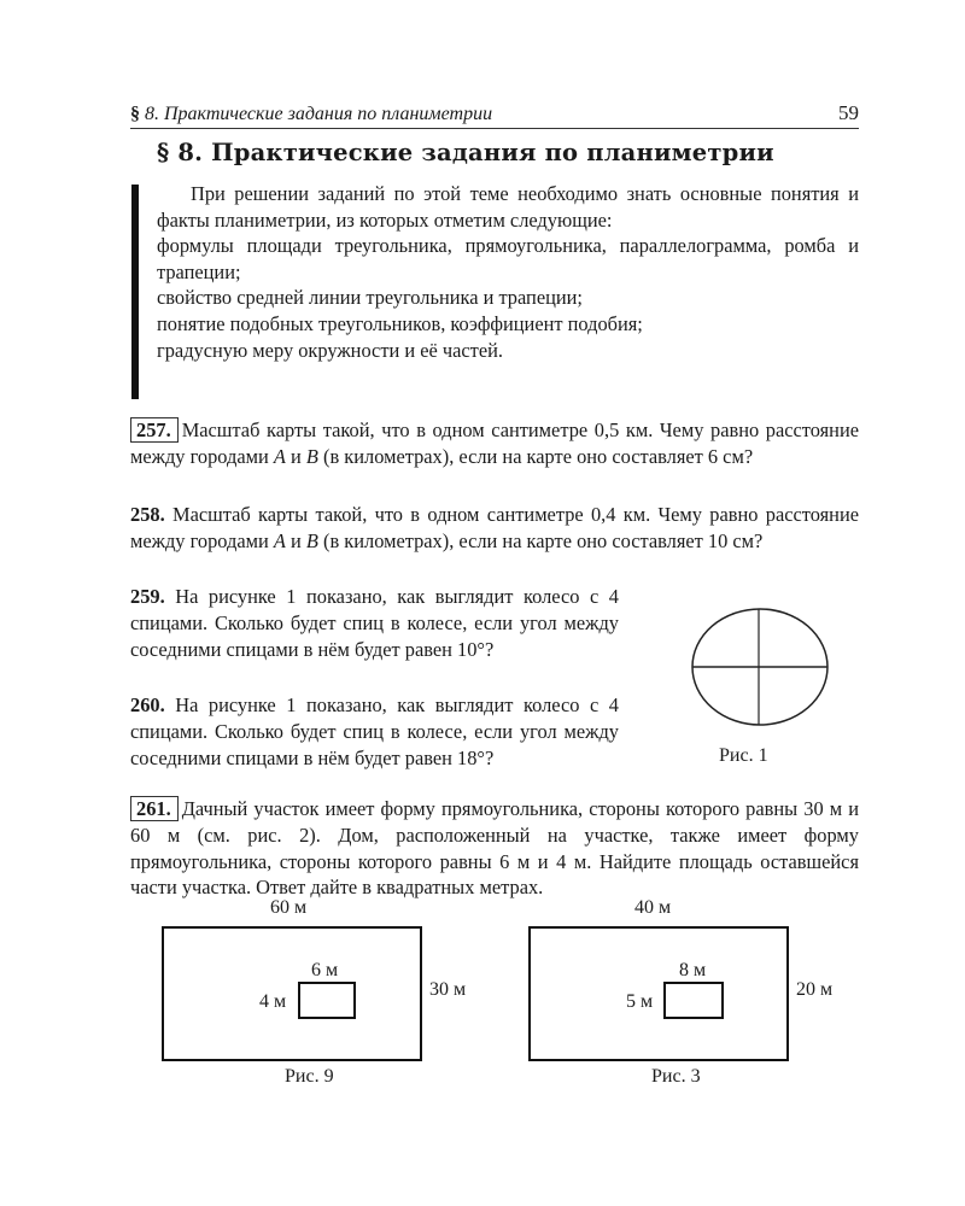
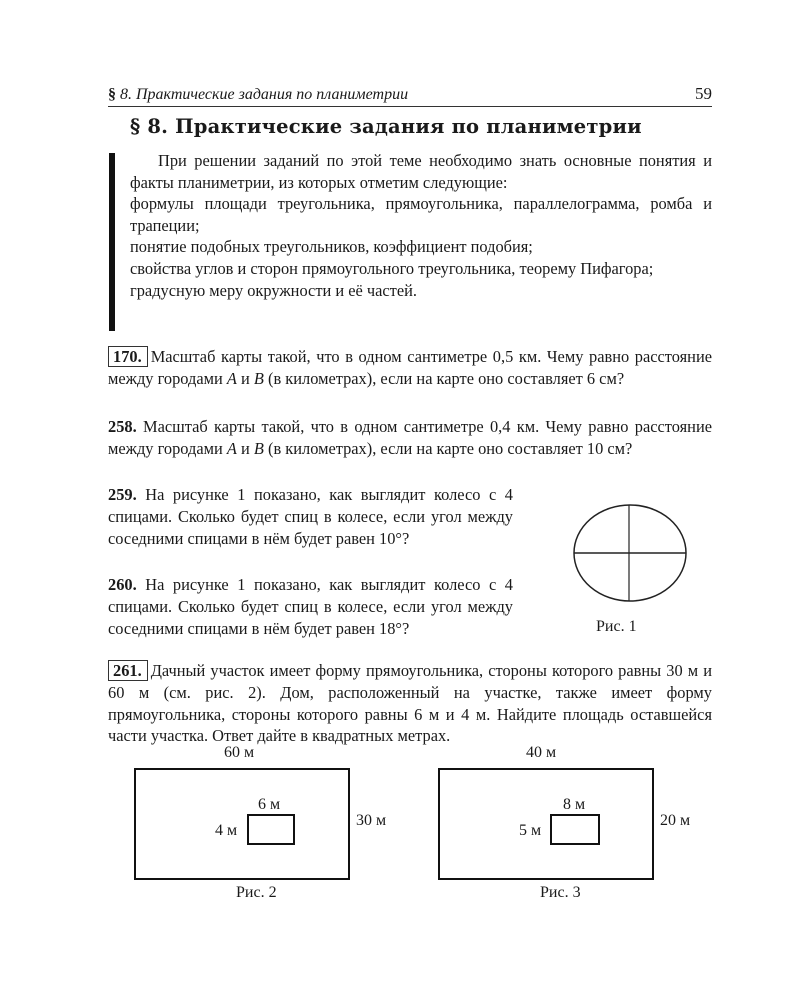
  § 8. Практические задания по планиметрии
  59
  § 8. Практические задания по планиметрии
  При решении заданий по этой теме необходимо знать основные понятия и факты планиметрии, из которых отметим следующие:
  формулы площади треугольника, прямоугольника, параллелограмма, ромба и трапеции;
- свойство средней линии треугольника и трапеции;
  понятие подобных треугольников, коэффициент подобия;
+ свойства углов и сторон прямоугольного треугольника, теорему Пифагора;
  градусную меру окружности и её частей.
- 257. Масштаб карты такой, что в одном сантиметре 0,5 км. Чему равно расстояние между городами A и B (в километрах), если на карте оно составляет 6 см?
+ 170. Масштаб карты такой, что в одном сантиметре 0,5 км. Чему равно расстояние между городами A и B (в километрах), если на карте оно составляет 6 см?
  258. Масштаб карты такой, что в одном сантиметре 0,4 км. Чему равно расстояние между городами A и B (в километрах), если на карте оно составляет 10 см?
  259. На рисунке 1 показано, как выглядит колесо с 4 спицами. Сколько будет спиц в колесе, если угол между соседними спицами в нём будет равен 10°?
  260. На рисунке 1 показано, как выглядит колесо с 4 спицами. Сколько будет спиц в колесе, если угол между соседними спицами в нём будет равен 18°?
  Рис. 1
  261. Дачный участок имеет форму прямоугольника, стороны которого равны 30 м и 60 м (см. рис. 2). Дом, расположенный на участке, также имеет форму прямоугольника, стороны которого равны 6 м и 4 м. Найдите площадь оставшейся части участка. Ответ дайте в квадратных метрах.
  60 м
  30 м
  6 м
  4 м
- Рис. 9
+ Рис. 2
  40 м
  20 м
  8 м
  5 м
  Рис. 3
